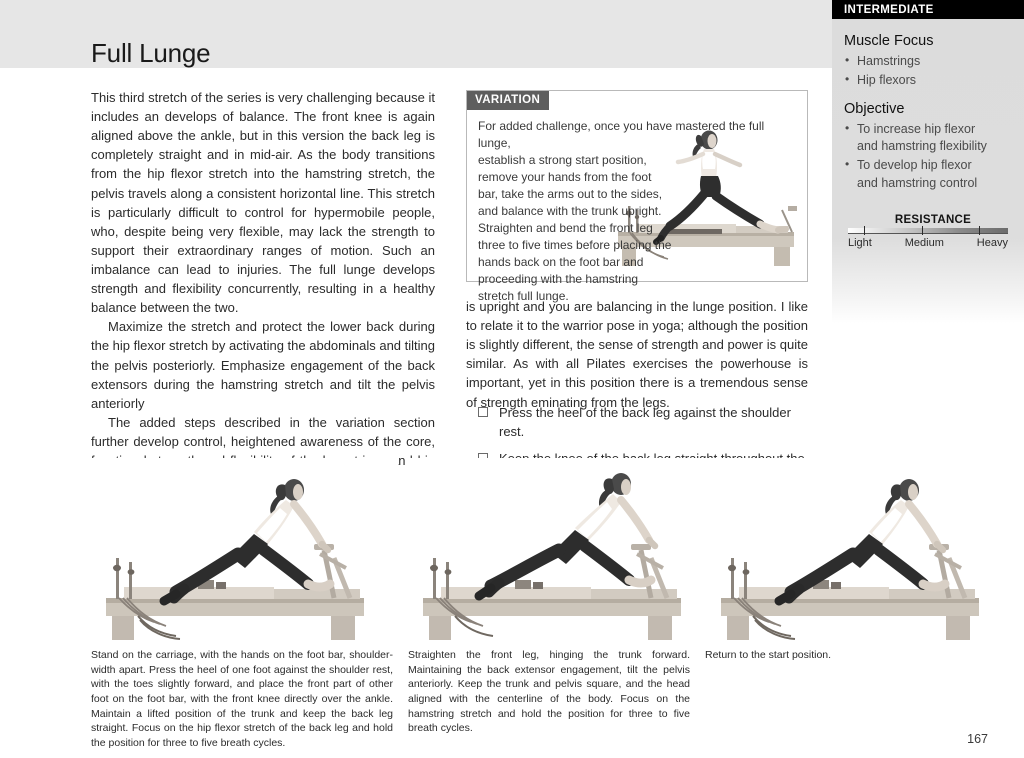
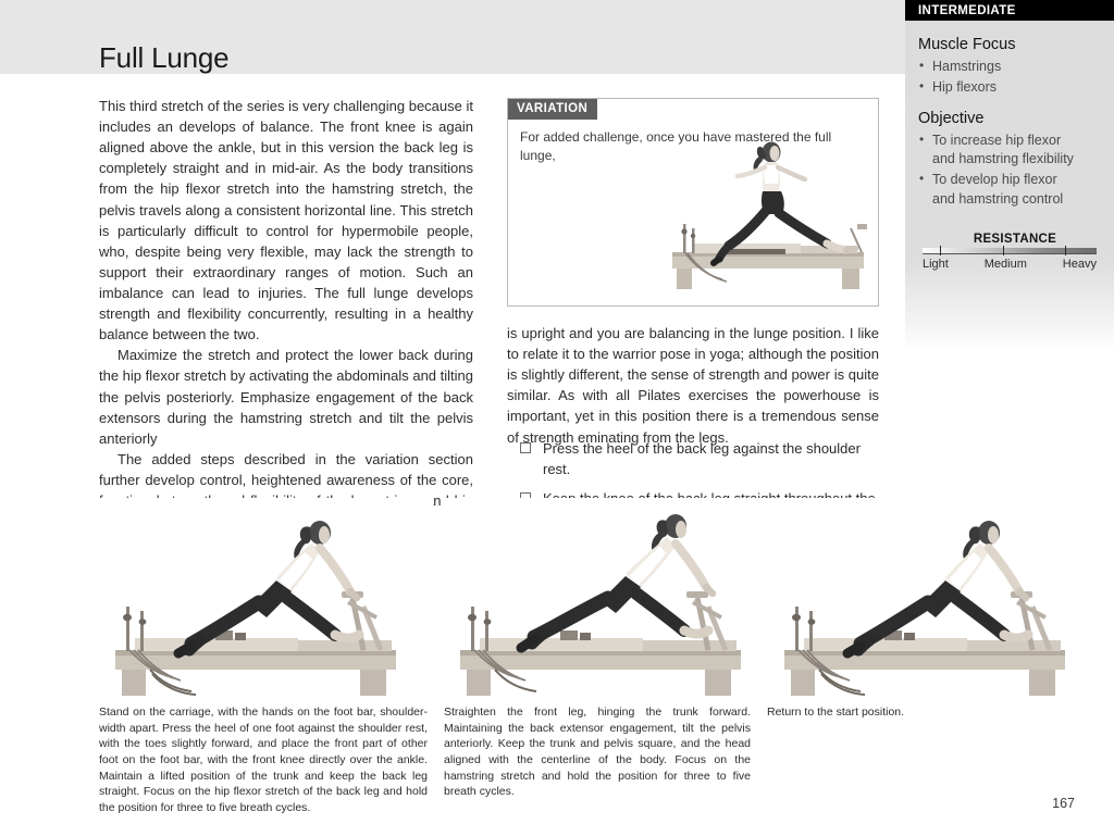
  Full Lunge
  INTERMEDIATE
  Muscle Focus
  Hamstrings
  Hip flexors
  Objective
  To increase hip flexor
  and hamstring flexibility
  To develop hip flexor
  and hamstring control
  RESISTANCE
  Light
  Medium
  Heavy
  This third stretch of the series is very challenging because it includes an develops of balance. The front knee is again aligned above the ankle, but in this version the back leg is completely straight and in mid-air. As the body transitions from the hip flexor stretch into the hamstring stretch, the pelvis travels along a consistent horizontal line. This stretch is particularly difficult to control for hypermobile people, who, despite being very flexible, may lack the strength to support their extraordinary ranges of motion. Such an imbalance can lead to injuries. The full lunge develops strength and flexibility concurrently, resulting in a healthy balance between the two.
  Maximize the stretch and protect the lower back during the hip flexor stretch by activating the abdominals and tilting the pelvis posteriorly. Emphasize engagement of the back extensors during the hamstring stretch and tilt the pelvis anteriorly
  VARIATION
  For added challenge, once you have mastered the full lunge,
- establish a strong start position, remove your hands from the foot bar, take the arms out to the sides, and balance with the trunk upright. Straighten and bend the front leg three to five times before placing the hands back on the foot bar and proceeding with the hamstring stretch full lunge.
  is upright and you are balancing in the lunge position. I like to relate it to the warrior pose in yoga; although the position is slightly different, the sense of strength and power is quite similar. As with all Pilates exercises the powerhouse is important, yet in this position there is a tremendous sense of strength eminating from the legs.
  Press the heel of the back leg against the shoulder rest.
  Stand on the carriage, with the hands on the foot bar, shoulder-width apart. Press the heel of one foot against the shoulder rest, with the toes slightly forward, and place the front part of other foot on the foot bar, with the front knee directly over the ankle. Maintain a lifted position of the trunk and keep the back leg straight. Focus on the hip flexor stretch of the back leg and hold the position for three to five breath cycles.
  Straighten the front leg, hinging the trunk forward. Maintaining the back extensor engagement, tilt the pelvis anteriorly. Keep the trunk and pelvis square, and the head aligned with the centerline of the body. Focus on the hamstring stretch and hold the position for three to five breath cycles.
  Return to the start position.
  167
